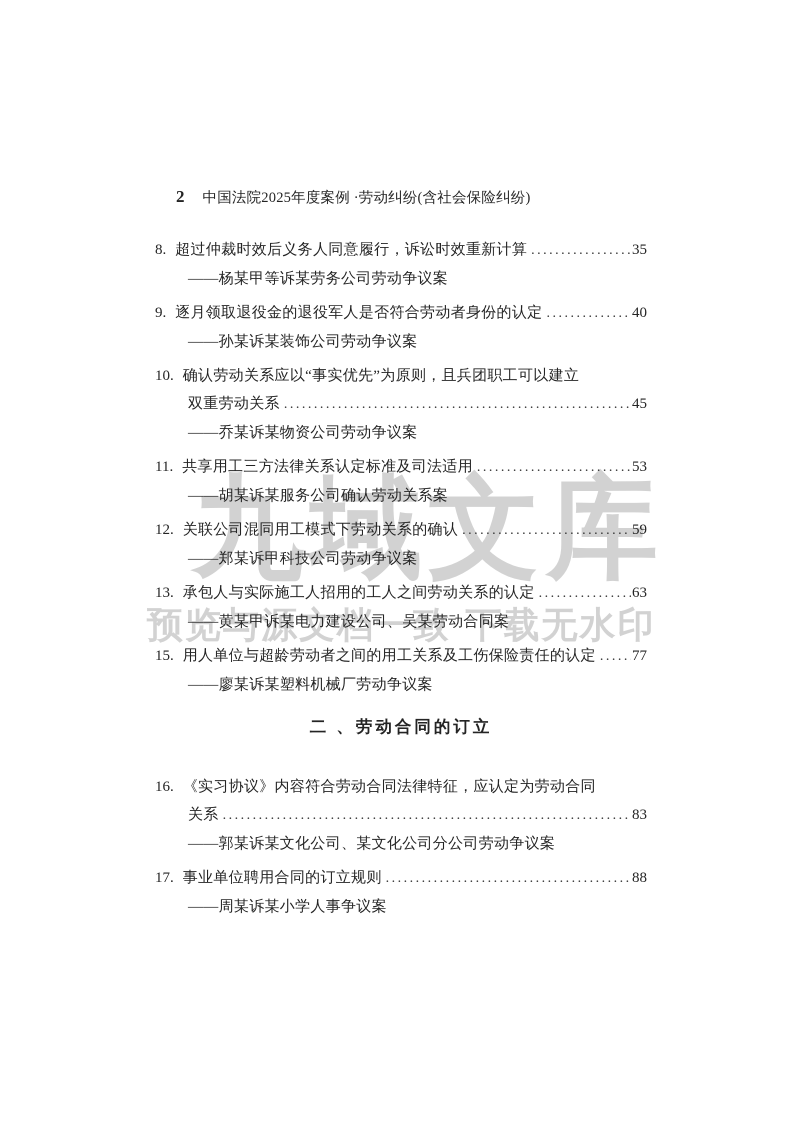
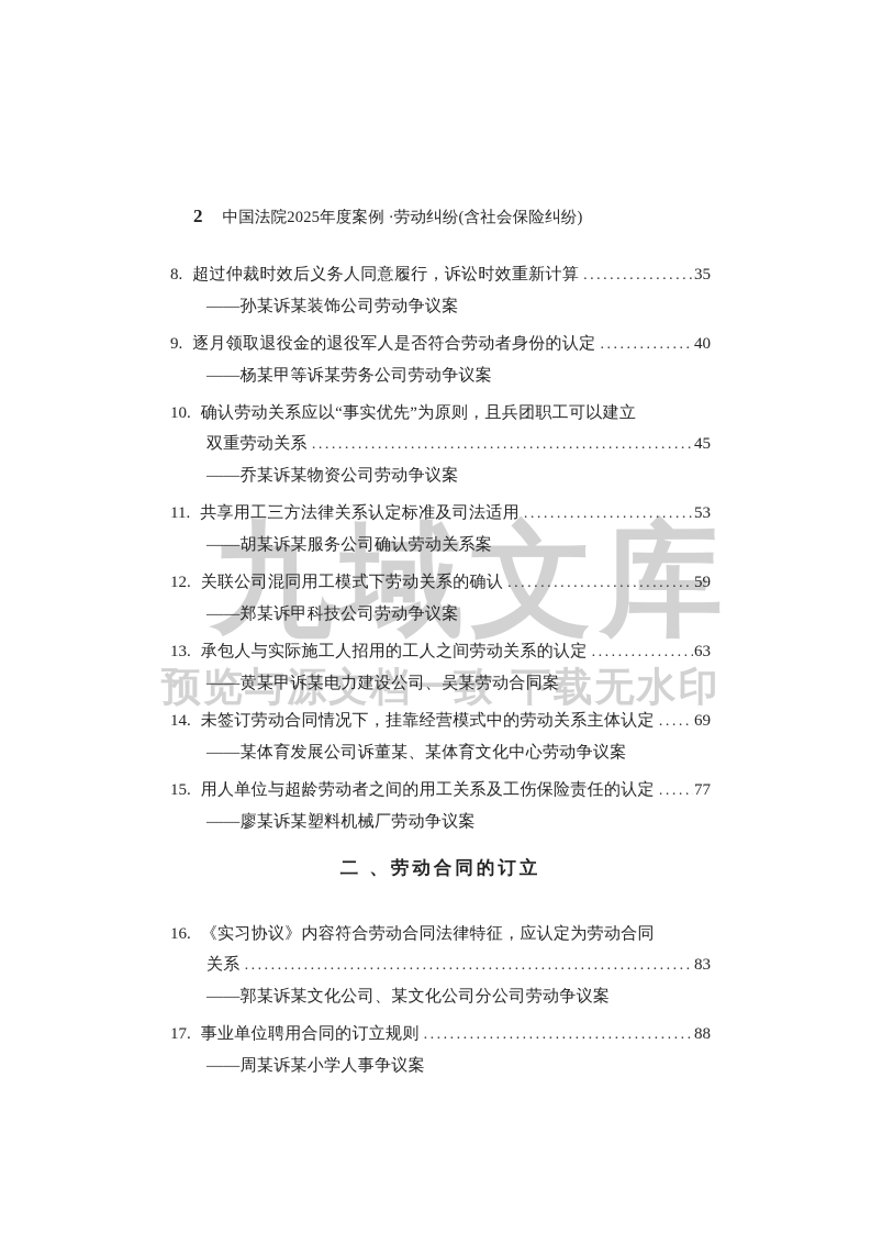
  九域文库
  预览与源文档一致 下载无水印
  2
  中国法院2025年度案例 ·劳动纠纷(含社会保险纠纷)
  8.
  超过仲裁时效后义务人同意履行，诉讼时效重新计算
  35
- ——杨某甲等诉某劳务公司劳动争议案
+ ——孙某诉某装饰公司劳动争议案
  9.
  逐月领取退役金的退役军人是否符合劳动者身份的认定
  40
- ——孙某诉某装饰公司劳动争议案
+ ——杨某甲等诉某劳务公司劳动争议案
  10.
  确认劳动关系应以“事实优先”为原则，且兵团职工可以建立
  双重劳动关系
  45
  ——乔某诉某物资公司劳动争议案
  11.
  共享用工三方法律关系认定标准及司法适用
  53
  ——胡某诉某服务公司确认劳动关系案
  12.
  关联公司混同用工模式下劳动关系的确认
  59
  ——郑某诉甲科技公司劳动争议案
  13.
  承包人与实际施工人招用的工人之间劳动关系的认定
  63
  ——黄某甲诉某电力建设公司、吴某劳动合同案
+ 14.
+ 未签订劳动合同情况下，挂靠经营模式中的劳动关系主体认定
+ 69
+ ——某体育发展公司诉董某、某体育文化中心劳动争议案
  15.
  用人单位与超龄劳动者之间的用工关系及工伤保险责任的认定
  77
  ——廖某诉某塑料机械厂劳动争议案
  二 、劳动合同的订立
  16.
  《实习协议》内容符合劳动合同法律特征，应认定为劳动合同
  关系
  83
  ——郭某诉某文化公司、某文化公司分公司劳动争议案
  17.
  事业单位聘用合同的订立规则
  88
  ——周某诉某小学人事争议案
